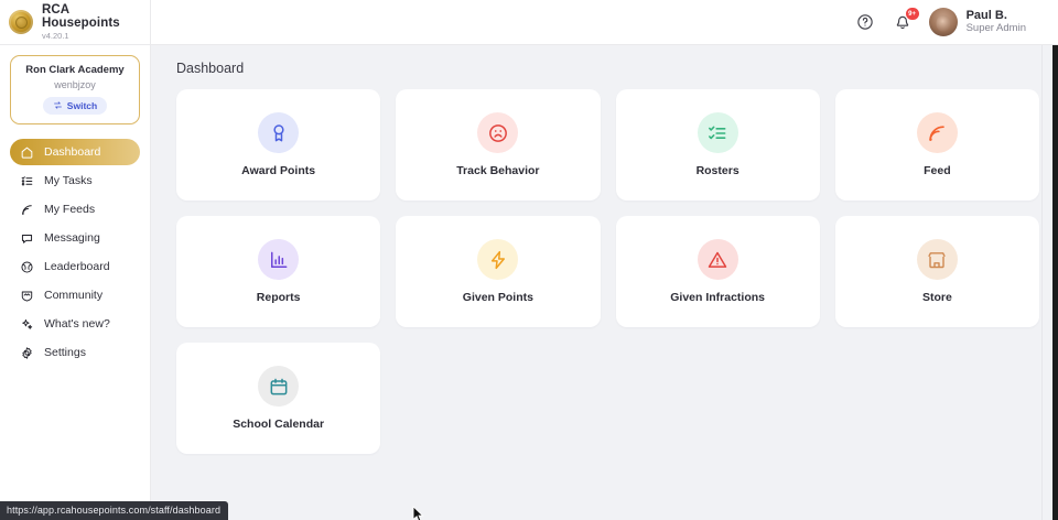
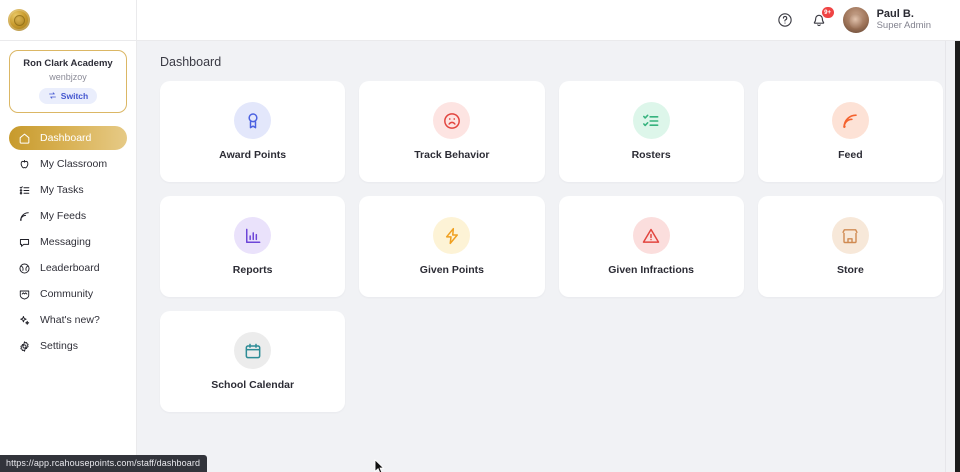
- RCA Housepoints
- v4.20.1
  Paul B.
  Super Admin
  Ron Clark Academy
  wenbjzoy
  Switch
  Dashboard
+ My Classroom
  My Tasks
  My Feeds
  Messaging
  Leaderboard
  Community
  What's new?
  Settings
  Dashboard
  Award Points
  Track Behavior
  Rosters
  Feed
  Reports
  Given Points
  Given Infractions
  Store
  School Calendar
  https://app.rcahousepoints.com/staff/dashboard
